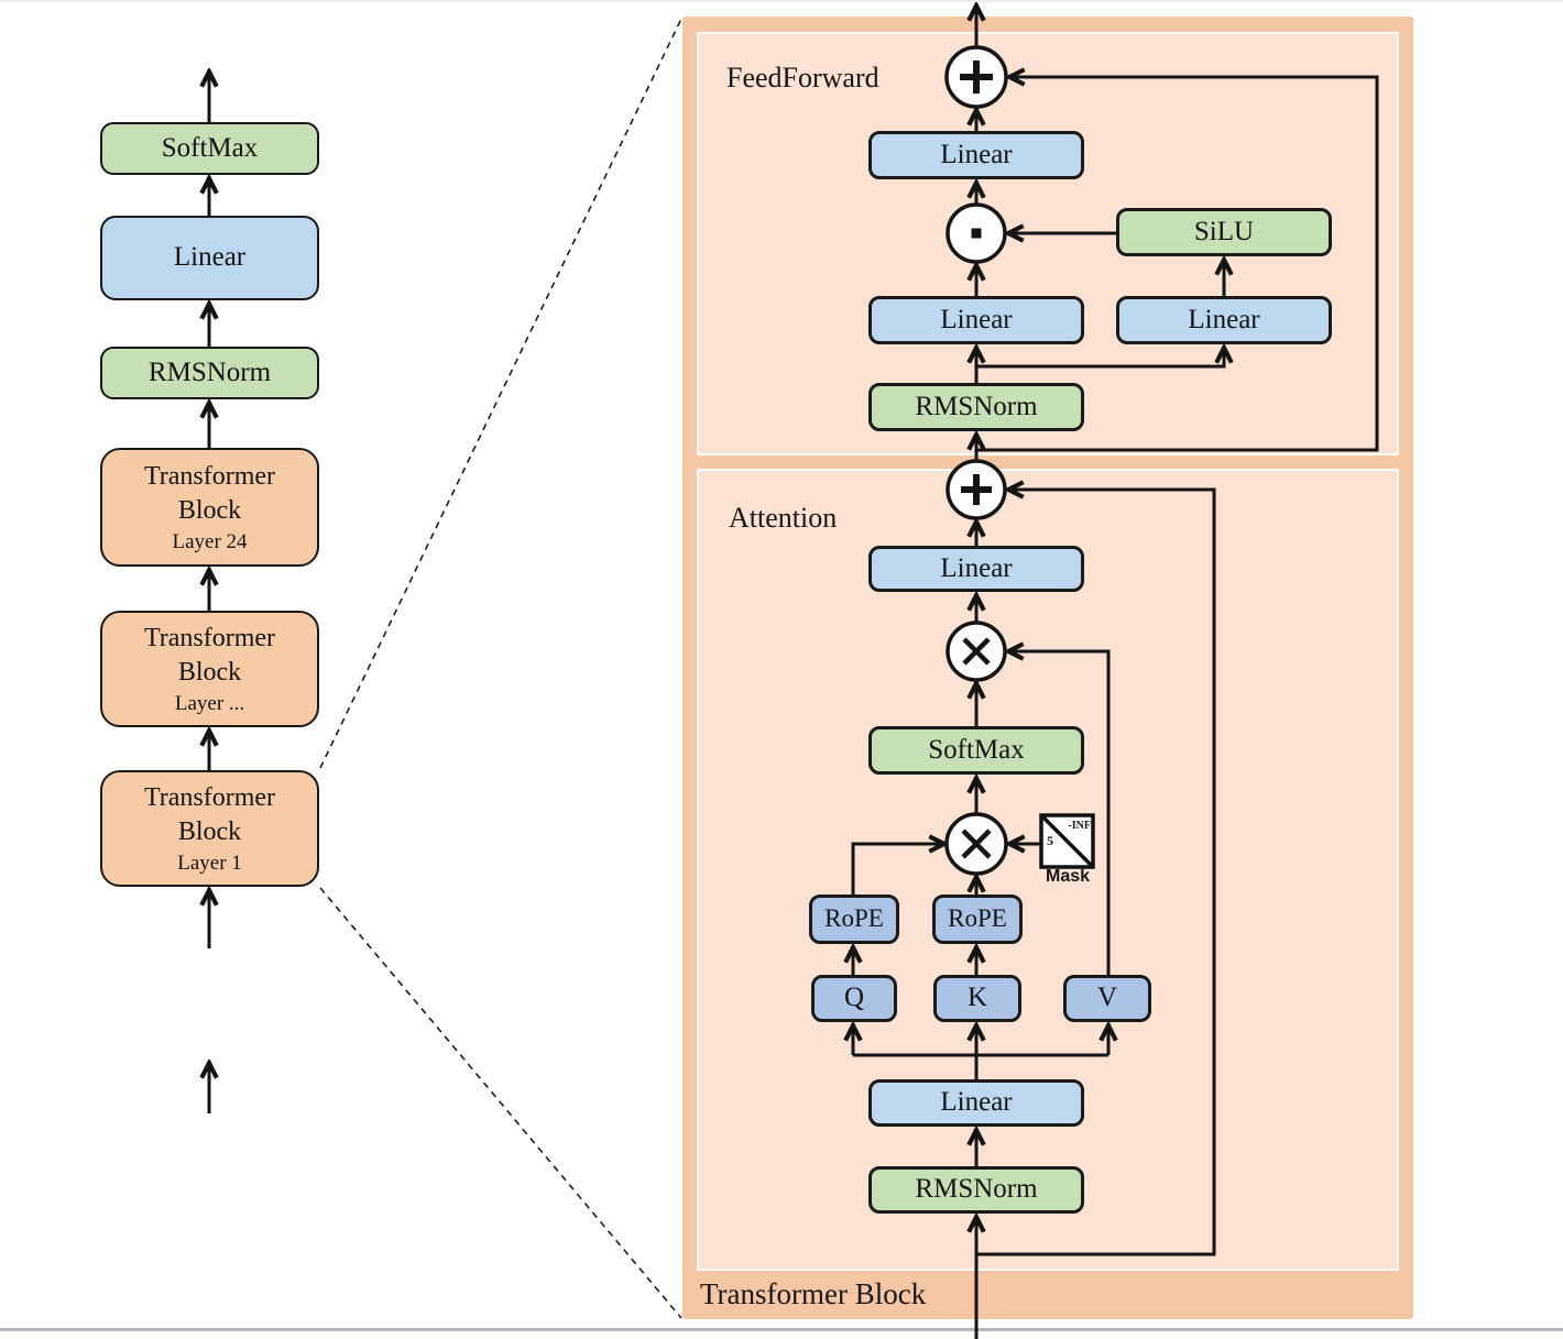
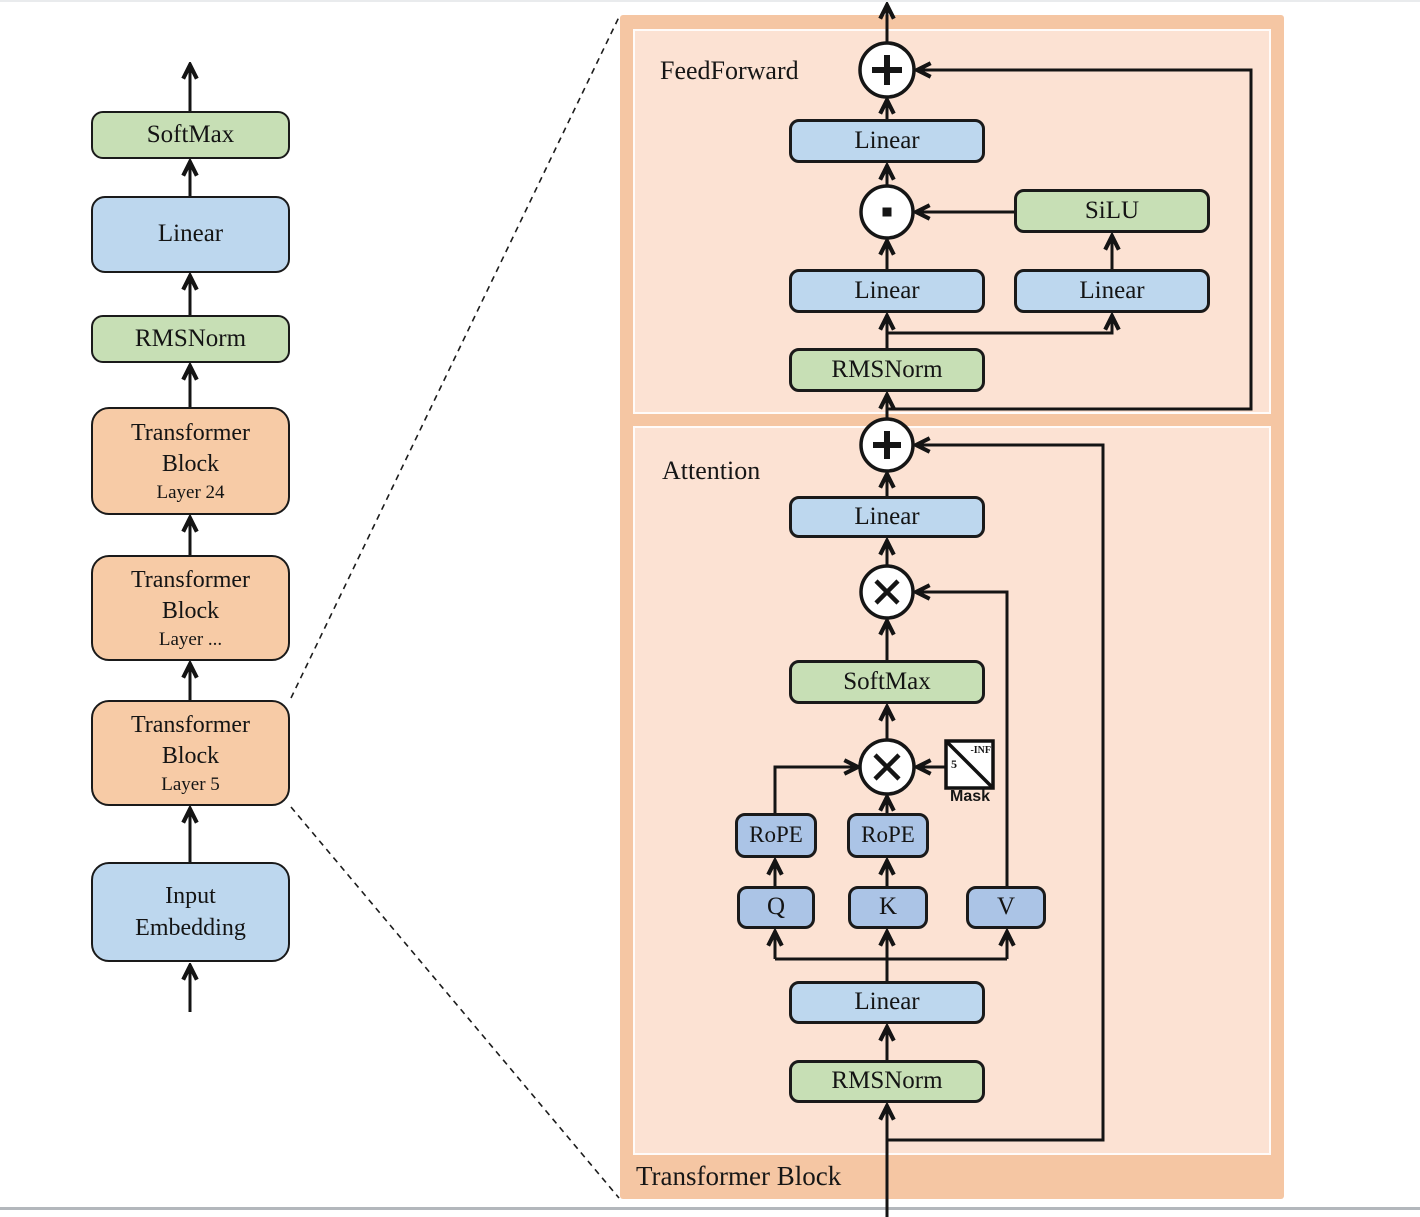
  FeedForward
  Attention
  Transformer Block
  SoftMax
  Linear
  RMSNorm
  Transformer Block
  Layer 24
  Transformer Block
  Layer ...
  Transformer Block
- Layer 1
+ Layer 5
+ Input Embedding
  Linear
  SiLU
  Linear
  Linear
  RMSNorm
  Linear
  SoftMax
  RoPE
  RoPE
  Q
  K
  V
  Linear
  RMSNorm
  -INF
  5
  Mask
